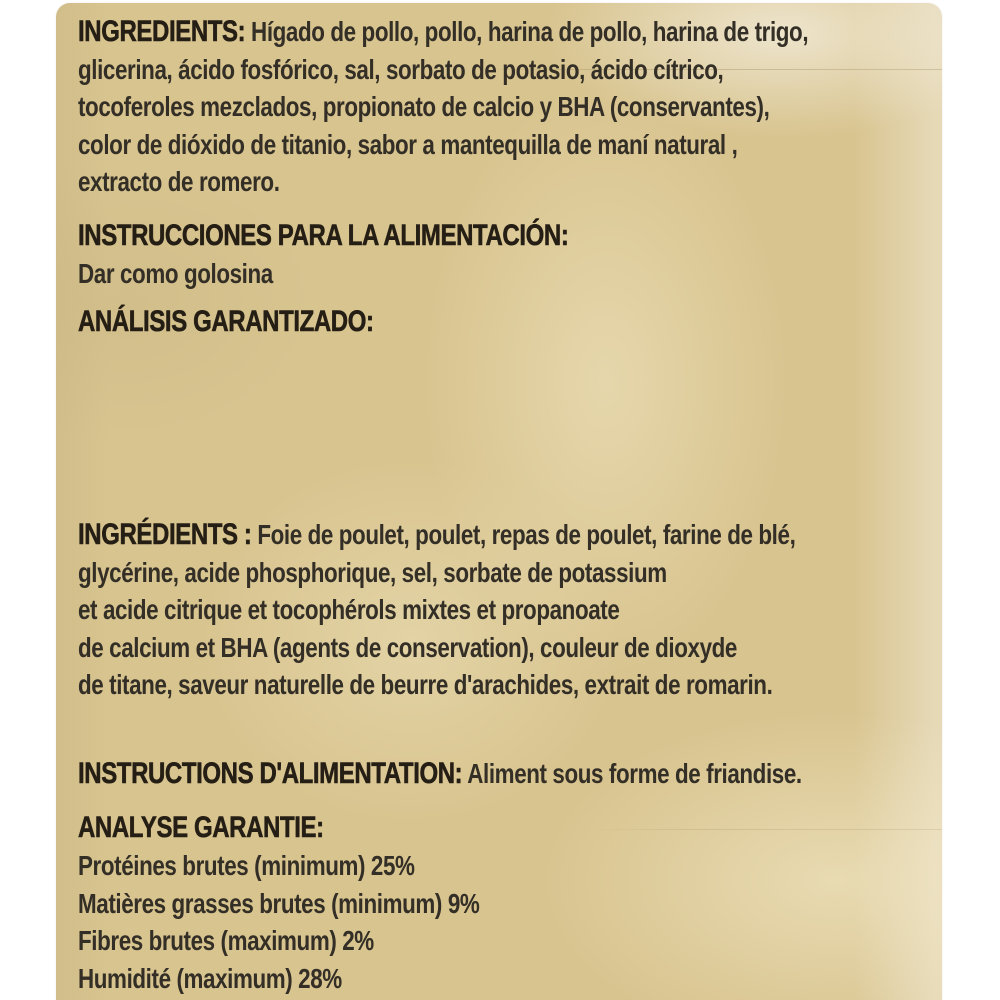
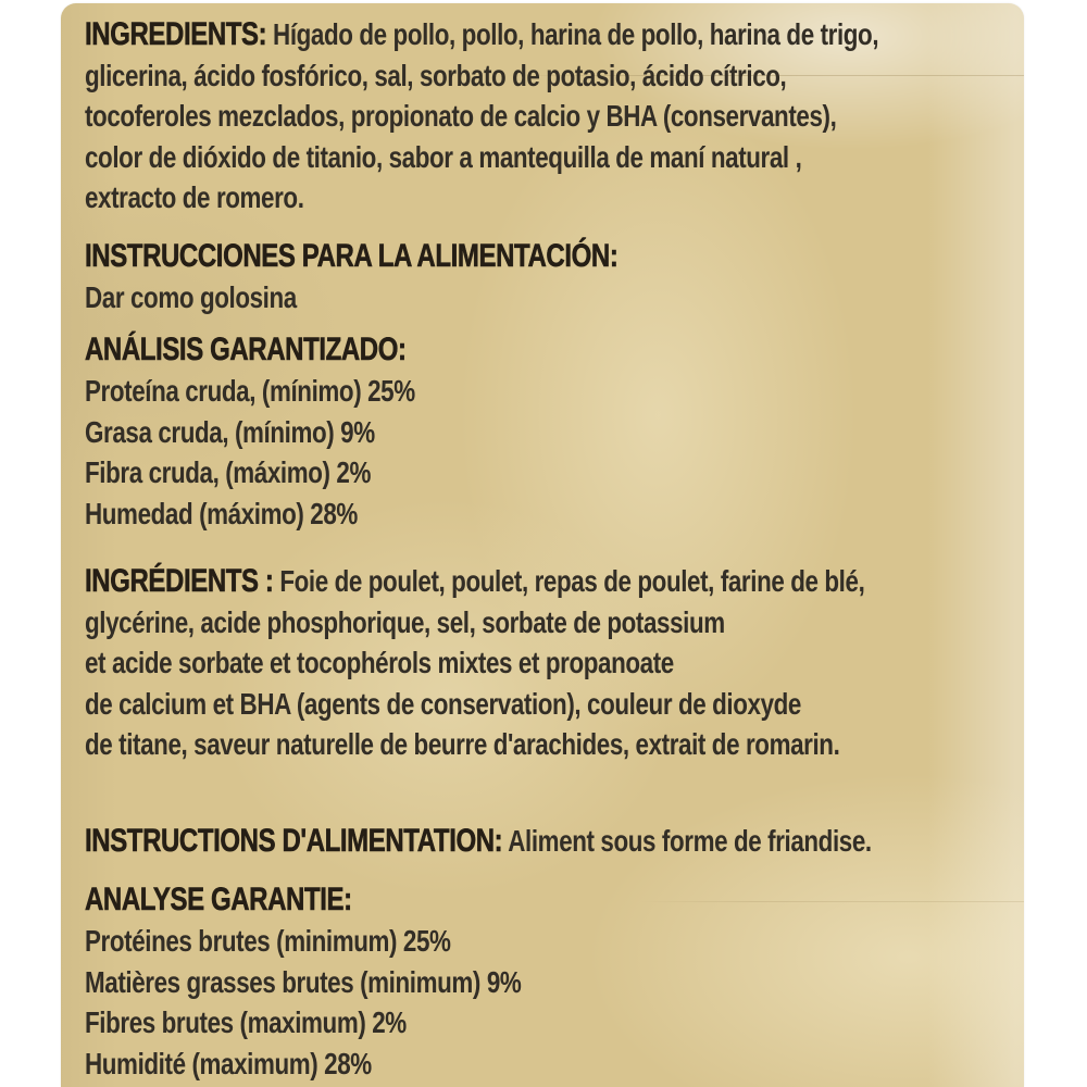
  INGREDIENTS: Hígado de pollo, pollo, harina de pollo, harina de trigo,
  glicerina, ácido fosfórico, sal, sorbato de potasio, ácido cítrico,
  tocoferoles mezclados, propionato de calcio y BHA (conservantes),
  color de dióxido de titanio, sabor a mantequilla de maní natural ,
  extracto de romero.
  INSTRUCCIONES PARA LA ALIMENTACIÓN:
  Dar como golosina
  ANÁLISIS GARANTIZADO:
+ Proteína cruda, (mínimo) 25%
+ Grasa cruda, (mínimo) 9%
+ Fibra cruda, (máximo) 2%
+ Humedad (máximo) 28%
  INGRÉDIENTS : Foie de poulet, poulet, repas de poulet, farine de blé,
  glycérine, acide phosphorique, sel, sorbate de potassium
- et acide citrique et tocophérols mixtes et propanoate
+ et acide sorbate et tocophérols mixtes et propanoate
  de calcium et BHA (agents de conservation), couleur de dioxyde
  de titane, saveur naturelle de beurre d'arachides, extrait de romarin.
  INSTRUCTIONS D'ALIMENTATION: Aliment sous forme de friandise.
  ANALYSE GARANTIE:
  Protéines brutes (minimum) 25%
  Matières grasses brutes (minimum) 9%
  Fibres brutes (maximum) 2%
  Humidité (maximum) 28%
